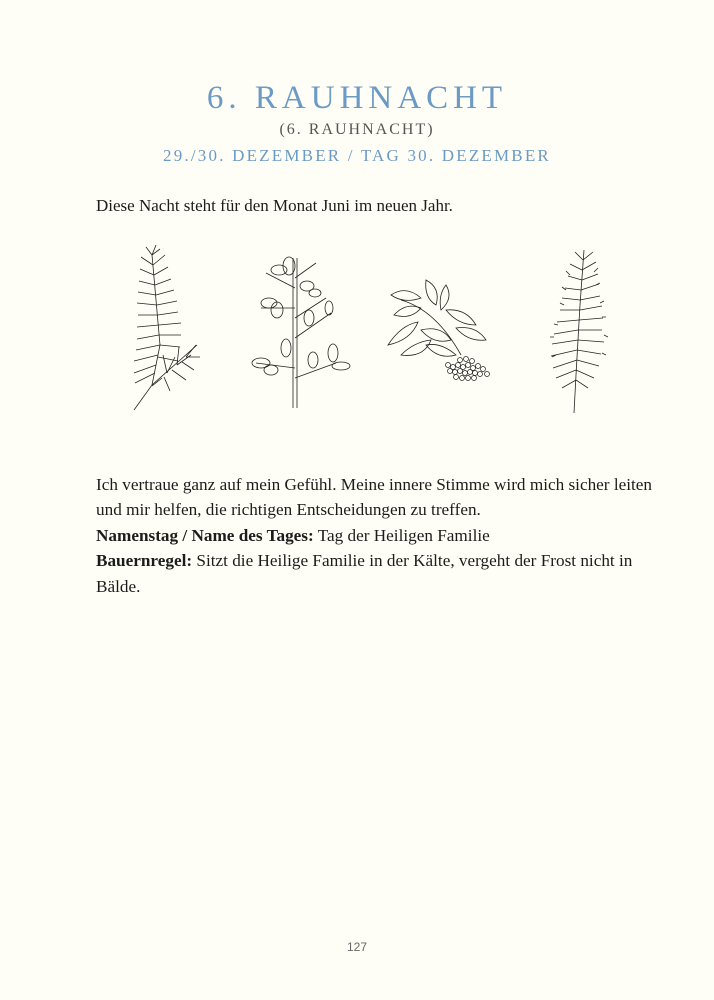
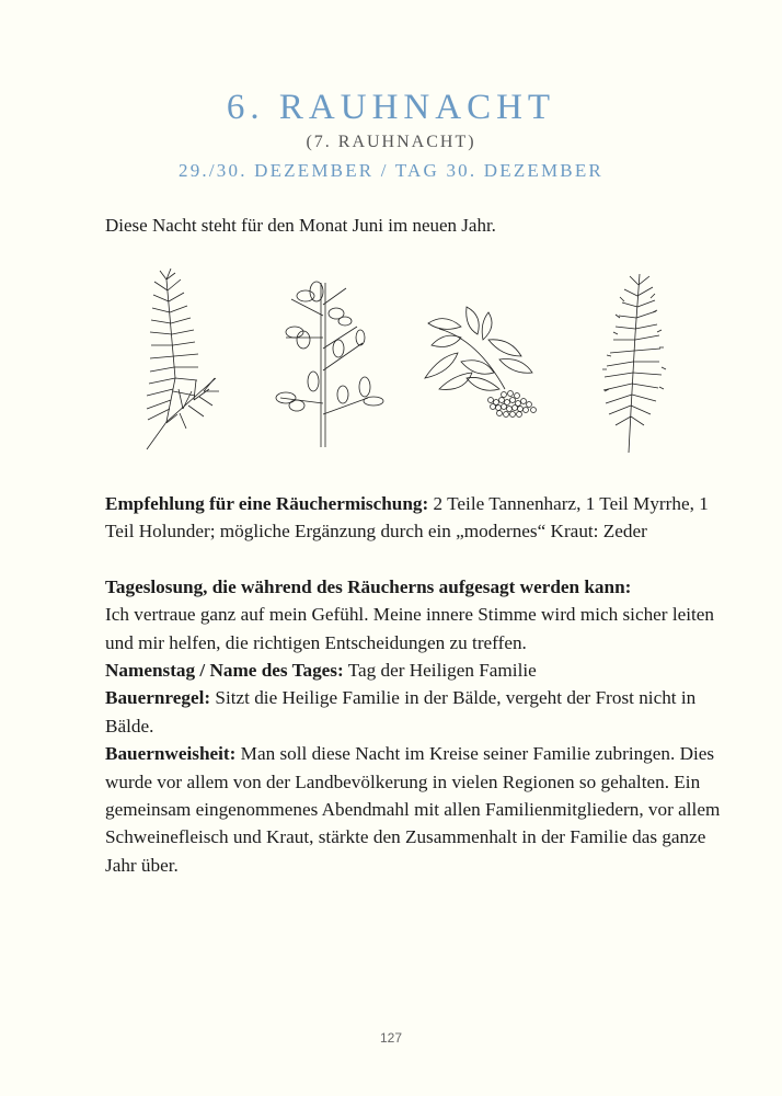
  6. RAUHNACHT
- (6. RAUHNACHT)
+ (7. RAUHNACHT)
  29./30. DEZEMBER / TAG 30. DEZEMBER
  Diese Nacht steht für den Monat Juni im neuen Jahr.
+ Empfehlung für eine Räuchermischung: 2 Teile Tannenharz, 1 Teil Myrrhe, 1 Teil Holunder; mögliche Ergänzung durch ein „modernes“ Kraut: Zeder
+ Tageslosung, die während des Räucherns aufgesagt werden kann:
  Ich vertraue ganz auf mein Gefühl. Meine innere Stimme wird mich sicher leiten und mir helfen, die richtigen Entscheidungen zu treffen.
  Namenstag / Name des Tages: Tag der Heiligen Familie
- Bauernregel: Sitzt die Heilige Familie in der Kälte, vergeht der Frost nicht in Bälde.
+ Bauernregel: Sitzt die Heilige Familie in der Bälde, vergeht der Frost nicht in Bälde.
+ Bauernweisheit: Man soll diese Nacht im Kreise seiner Familie zubringen. Dies wurde vor allem von der Landbevölkerung in vielen Regionen so gehalten. Ein gemeinsam eingenommenes Abendmahl mit allen Familienmitgliedern, vor allem Schweinefleisch und Kraut, stärkte den Zusammenhalt in der Familie das ganze Jahr über.
  127
